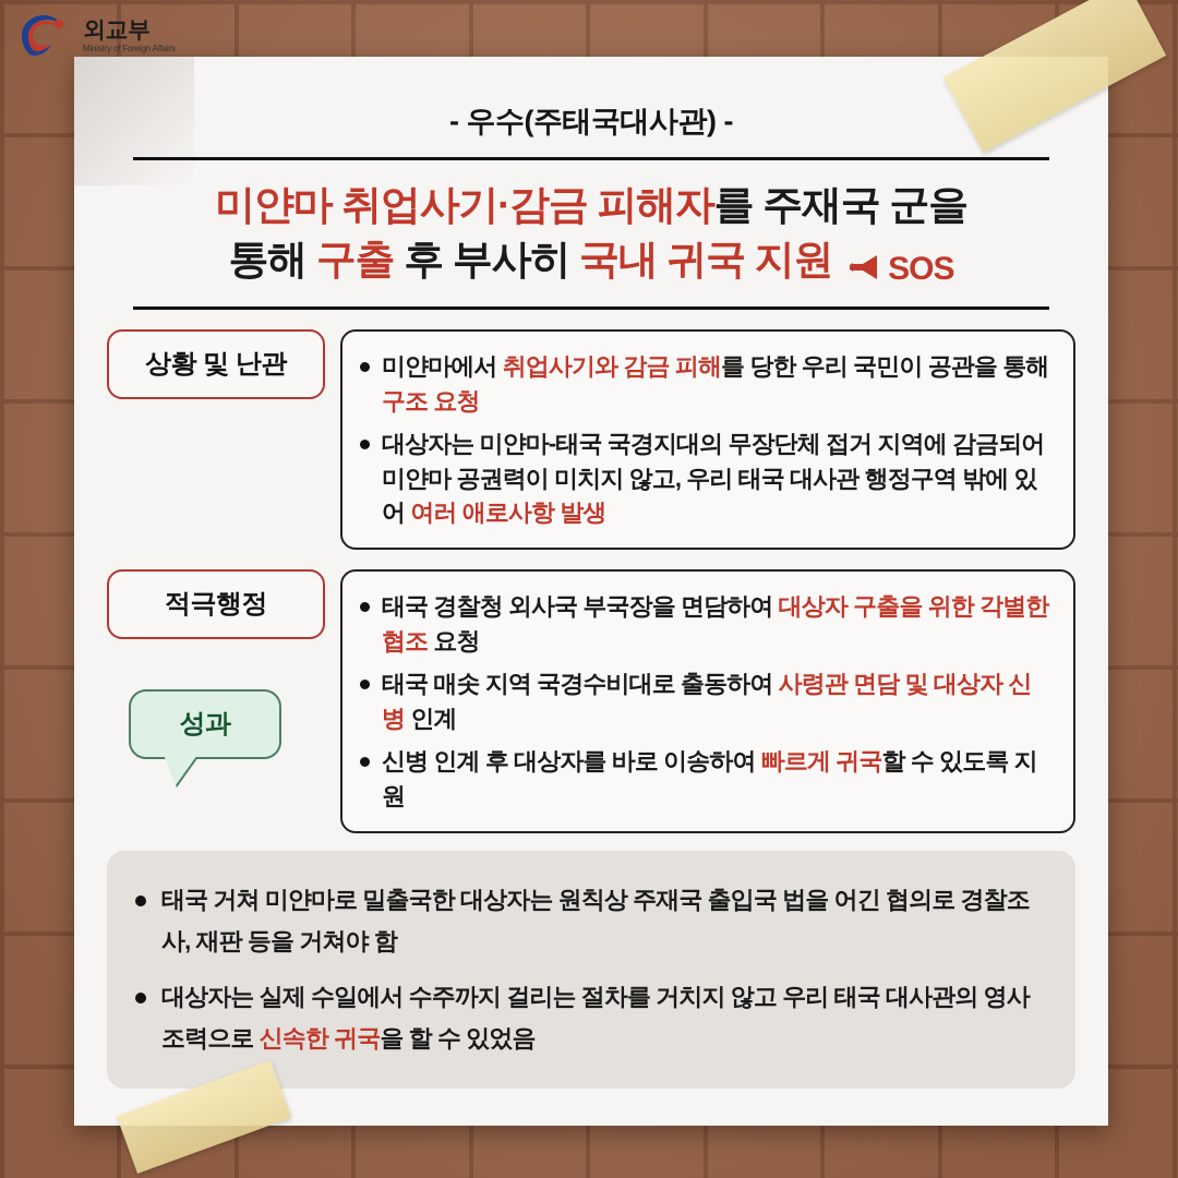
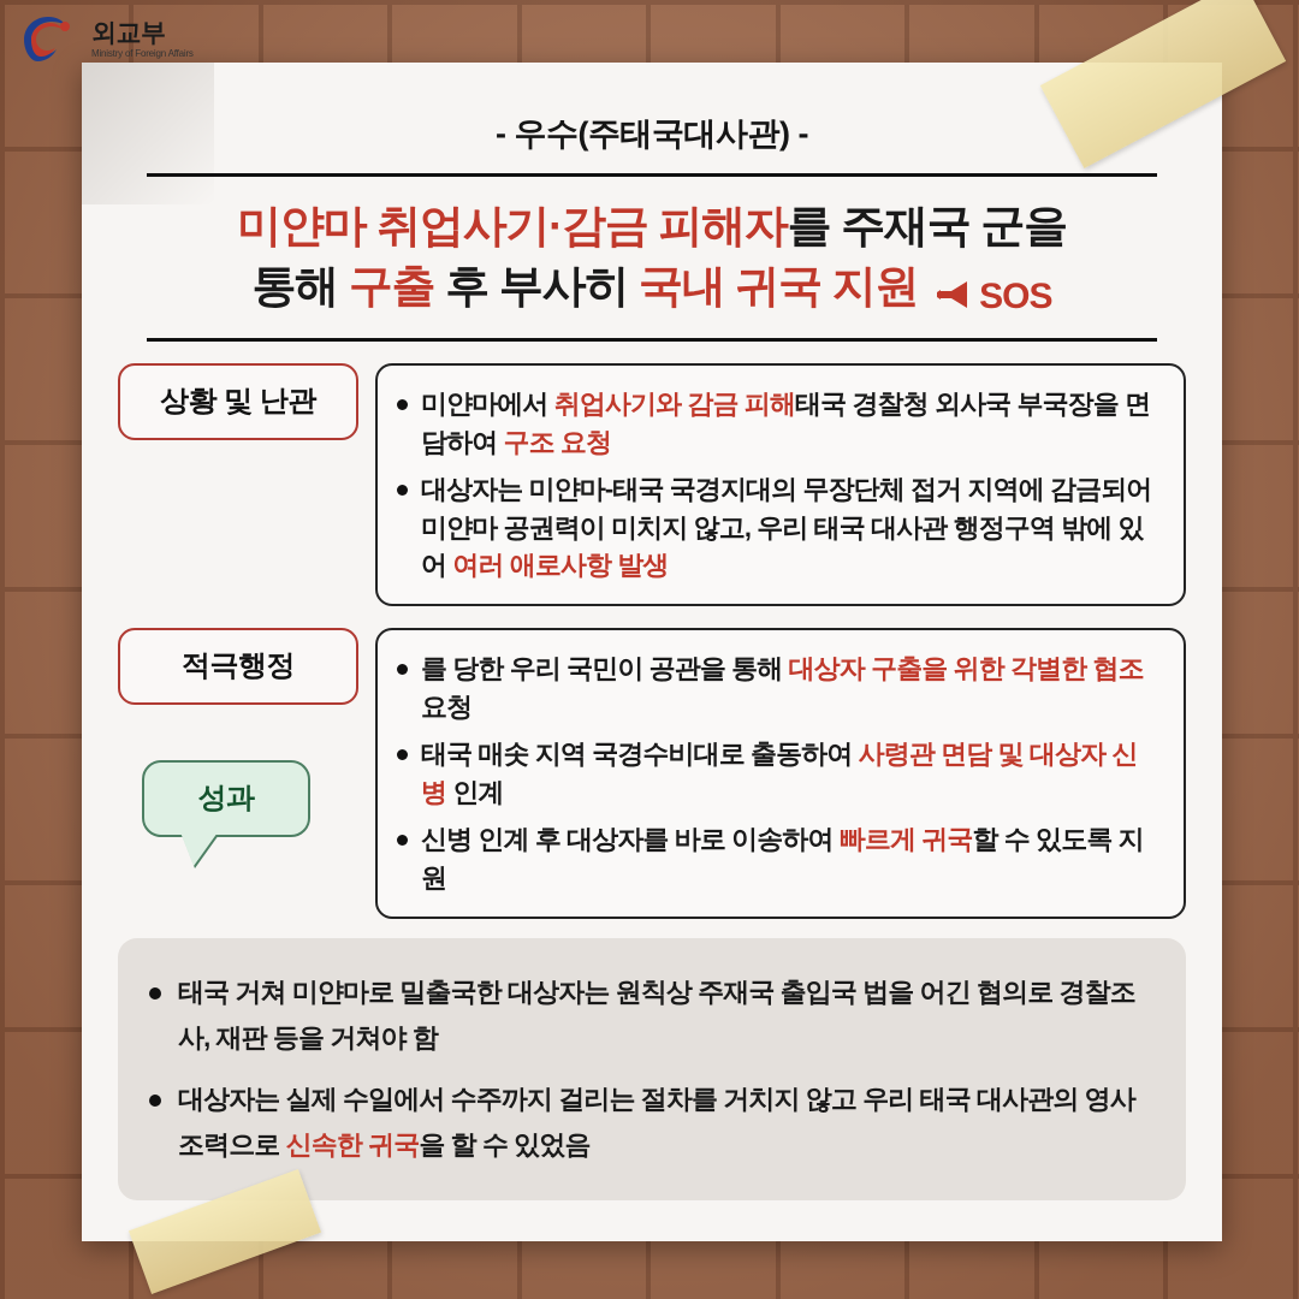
  외교부
  Ministry of Foreign Affairs
  - 우수(주태국대사관) -
  미얀마 취업사기·감금 피해자를 주재국 군을
  통해 구출 후 부사히 국내 귀국 지원 SOS
  상황 및 난관
- 미얀마에서 취업사기와 감금 피해를 당한 우리 국민이 공관을 통해 구조 요청
+ 미얀마에서 취업사기와 감금 피해태국 경찰청 외사국 부국장을 면담하여 구조 요청
  대상자는 미얀마-태국 국경지대의 무장단체 접거 지역에 감금되어 미얀마 공권력이 미치지 않고, 우리 태국 대사관 행정구역 밖에 있어 여러 애로사항 발생
  적극행정
- 태국 경찰청 외사국 부국장을 면담하여 대상자 구출을 위한 각별한 협조 요청
+ 를 당한 우리 국민이 공관을 통해 대상자 구출을 위한 각별한 협조 요청
  태국 매솟 지역 국경수비대로 출동하여 사령관 면담 및 대상자 신병 인계
  신병 인계 후 대상자를 바로 이송하여 빠르게 귀국할 수 있도록 지원
  성과
  태국 거쳐 미얀마로 밀출국한 대상자는 원칙상 주재국 출입국 법을 어긴 협의로 경찰조사, 재판 등을 거쳐야 함
  대상자는 실제 수일에서 수주까지 걸리는 절차를 거치지 않고 우리 태국 대사관의 영사 조력으로 신속한 귀국을 할 수 있었음
